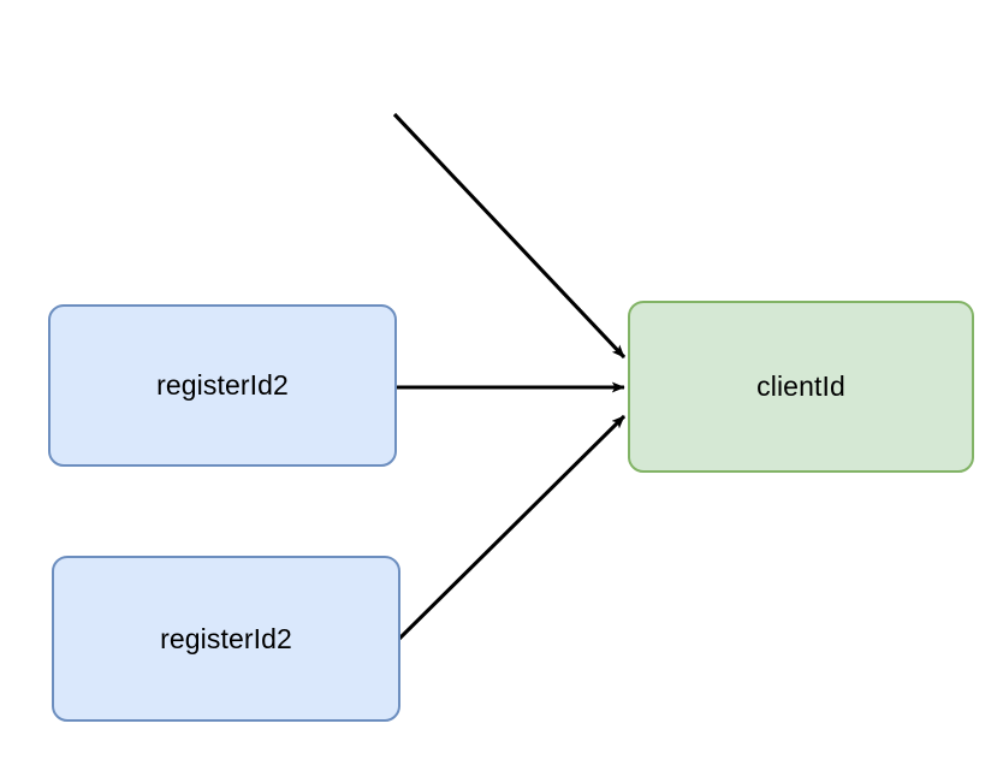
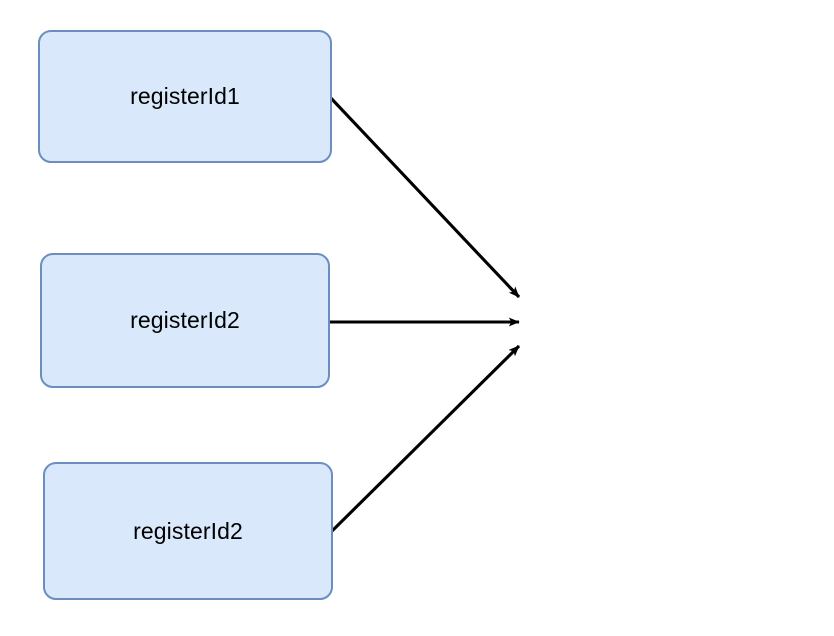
+ registerId1
  registerId2
  registerId2
- clientId
